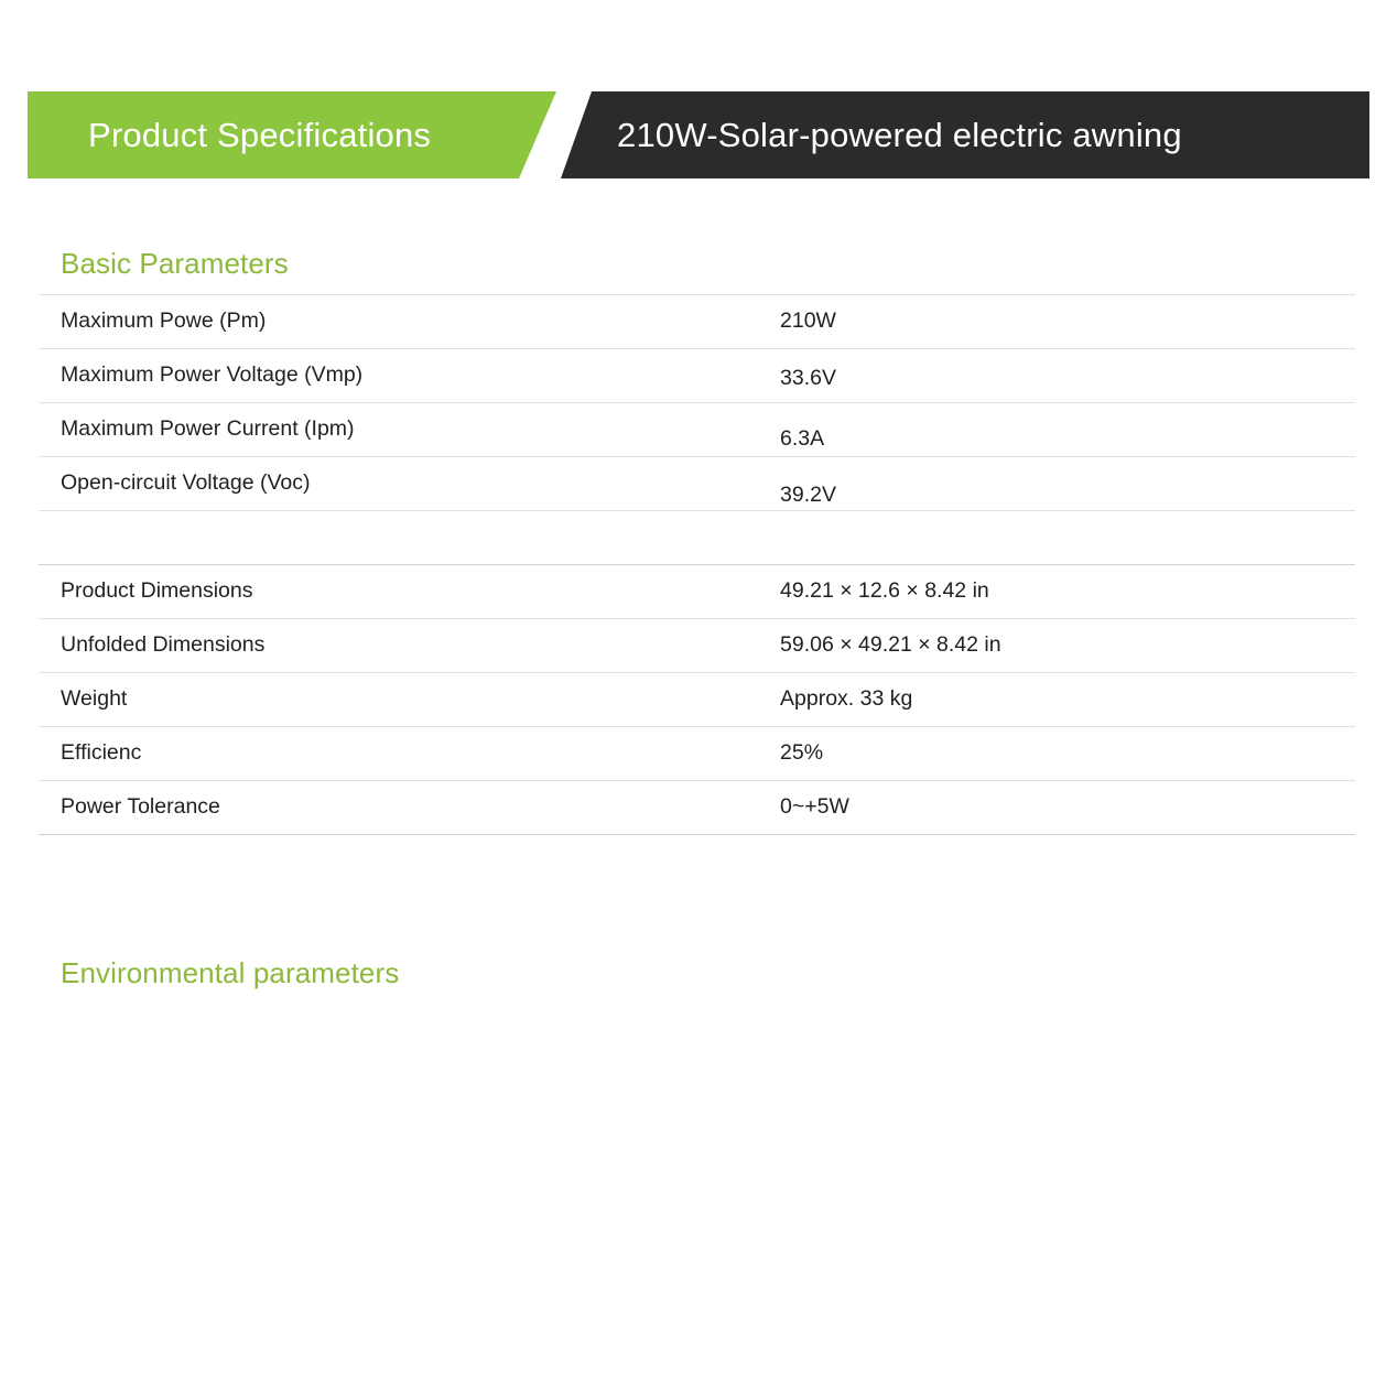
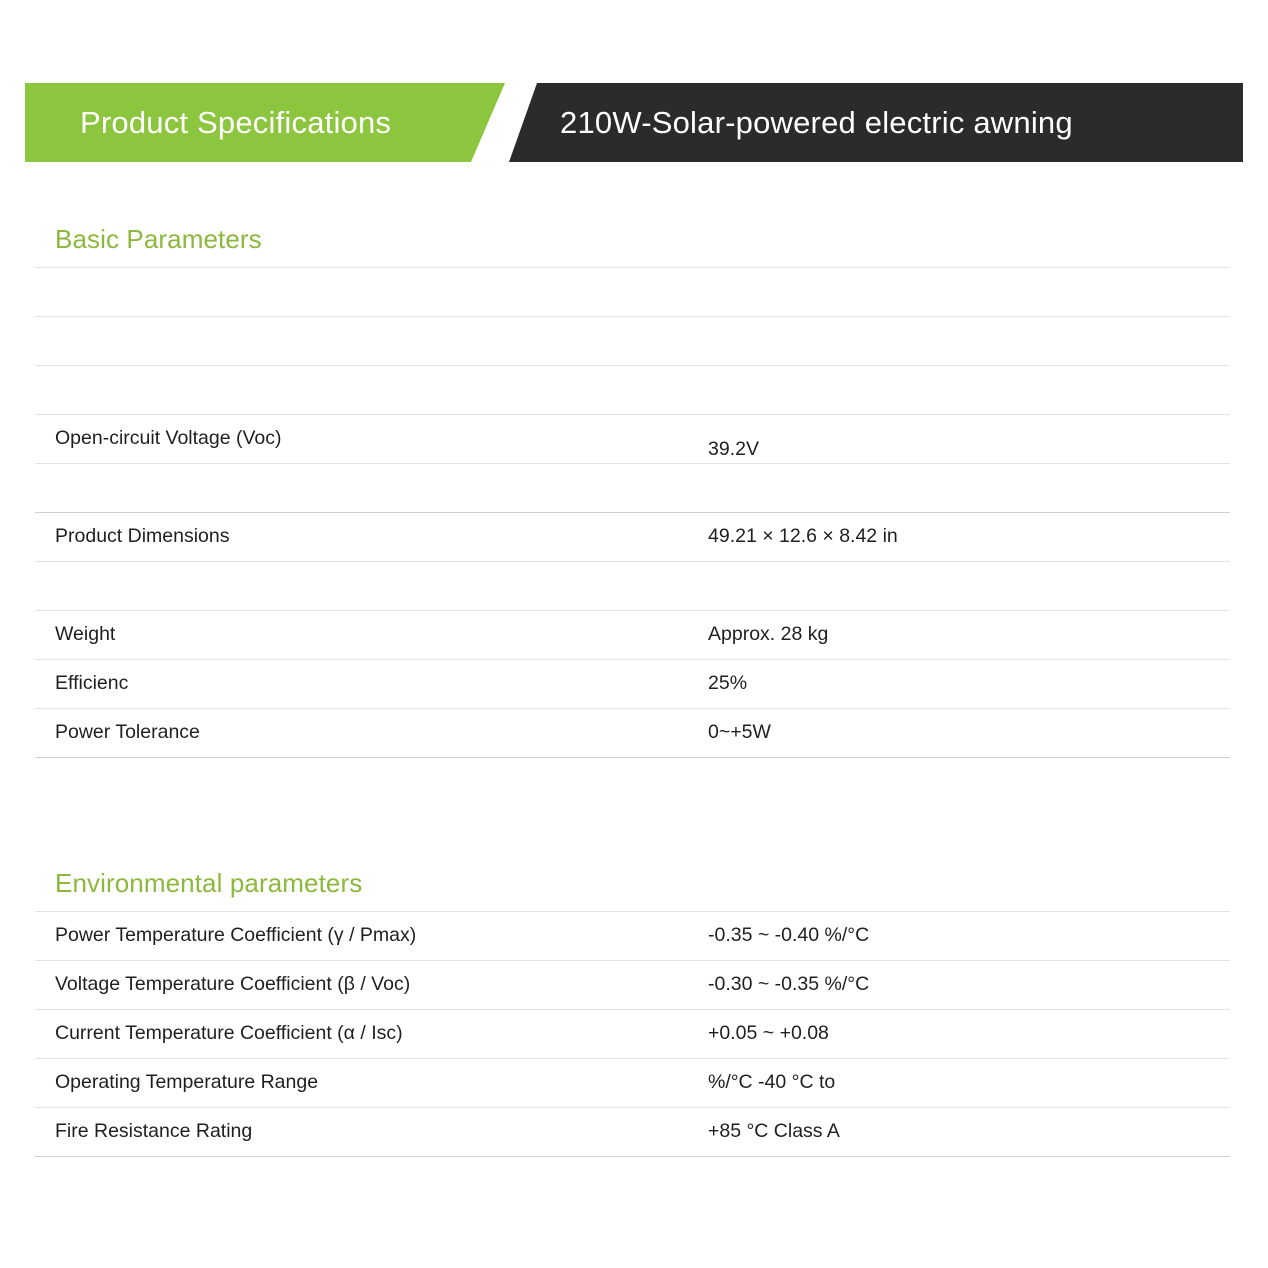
  Product Specifications
  210W-Solar-powered electric awning
  Basic Parameters
- Maximum Powe (Pm)
- 210W
- Maximum Power Voltage (Vmp)
- 33.6V
- Maximum Power Current (Ipm)
- 6.3A
  Open-circuit Voltage (Voc)
  39.2V
  Product Dimensions
  49.21 × 12.6 × 8.42 in
- Unfolded Dimensions
- 59.06 × 49.21 × 8.42 in
  Weight
- Approx. 33 kg
+ Approx. 28 kg
  Efficienc
  25%
  Power Tolerance
  0~+5W
  Environmental parameters
+ Power Temperature Coefficient (γ / Pmax)
+ -0.35 ~ -0.40 %/°C
+ Voltage Temperature Coefficient (β / Voc)
+ -0.30 ~ -0.35 %/°C
+ Current Temperature Coefficient (α / Isc)
+ +0.05 ~ +0.08
+ Operating Temperature Range
+ %/°C -40 °C to
+ Fire Resistance Rating
+ +85 °C Class A
